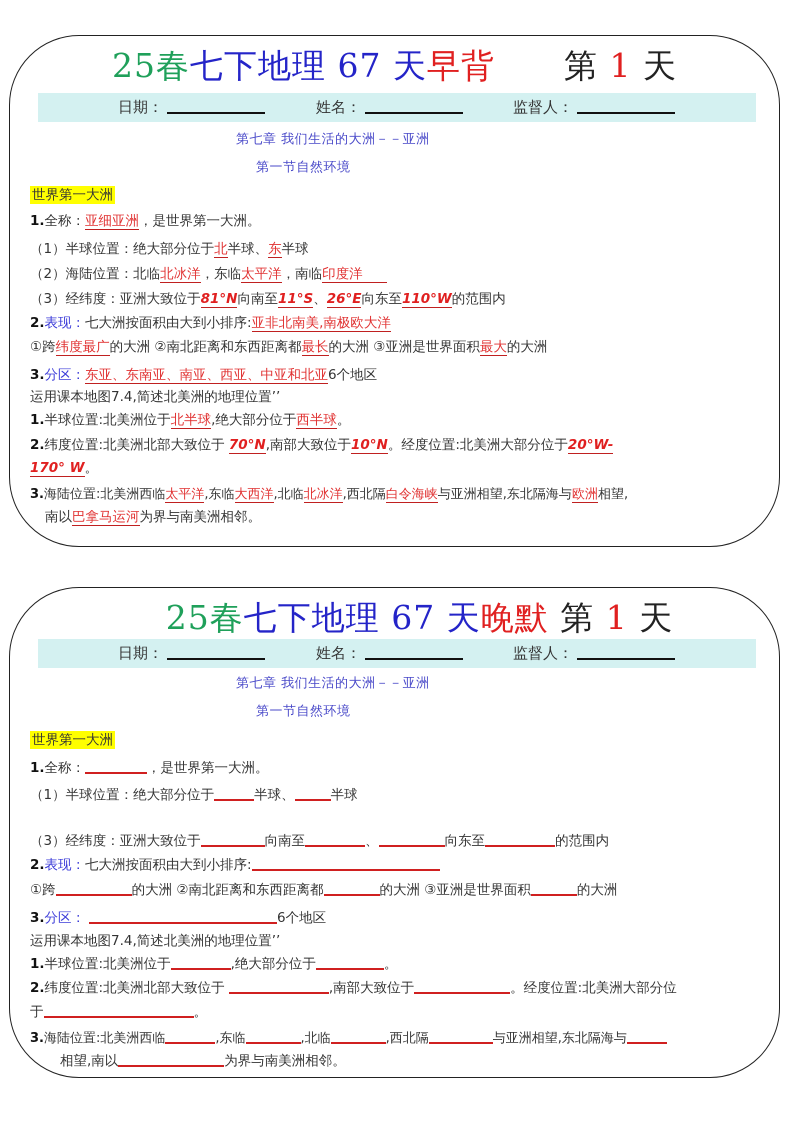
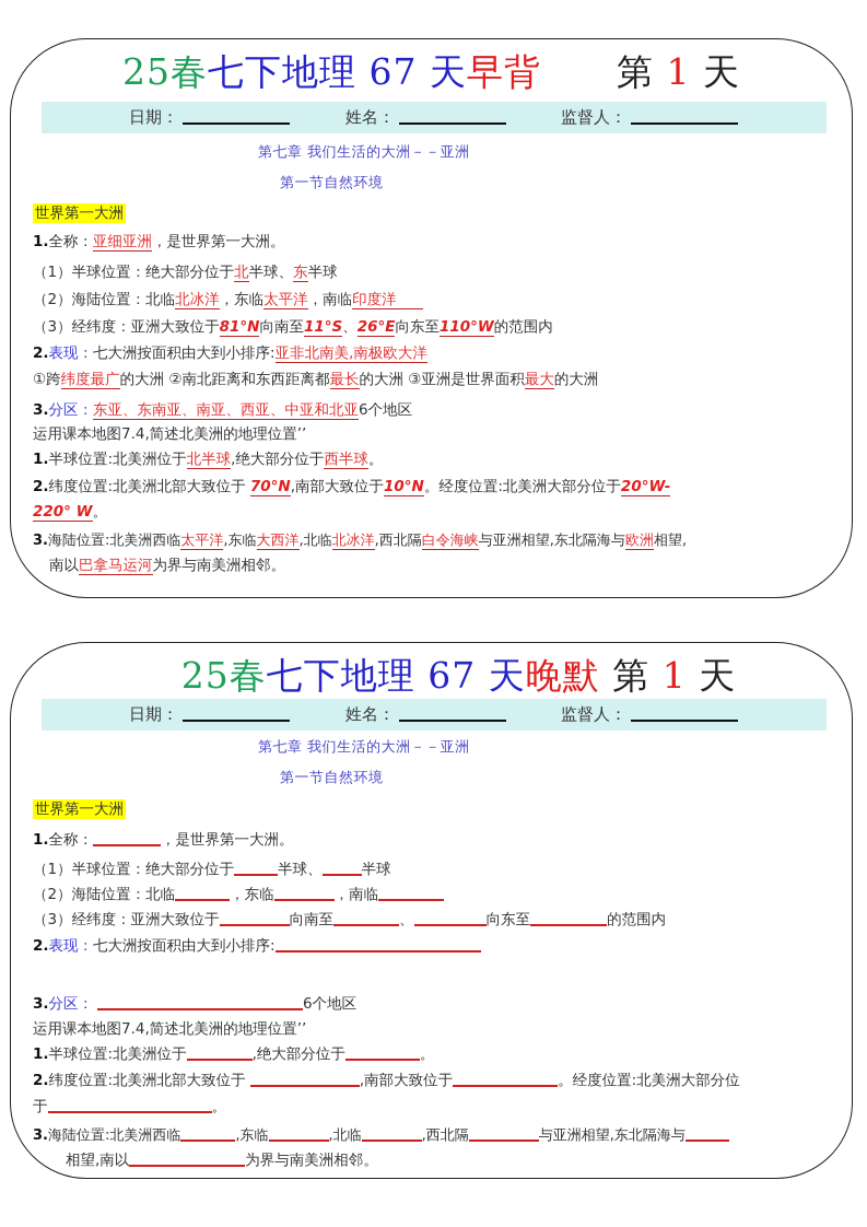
  25春七下地理 67 天早背 第 1 天
  日期：
  姓名：
  监督人：
  第七章 我们生活的大洲－－亚洲
  第一节自然环境
  世界第一大洲
  1.全称：亚细亚洲，是世界第一大洲。
  （1）半球位置：绝大部分位于北半球、东半球
  （2）海陆位置：北临北冰洋，东临太平洋，南临印度洋
  （3）经纬度：亚洲大致位于81°N向南至11°S、26°E向东至110°W的范围内
  2.表现：七大洲按面积由大到小排序:亚非北南美,南极欧大洋
  ①跨纬度最广的大洲 ②南北距离和东西距离都最长的大洲 ③亚洲是世界面积最大的大洲
  3.分区：东亚、东南亚、南亚、西亚、中亚和北亚6个地区
  运用课本地图7.4,简述北美洲的地理位置’’
  1.半球位置:北美洲位于北半球,绝大部分位于西半球。
  2.纬度位置:北美洲北部大致位于 70°N,南部大致位于10°N。经度位置:北美洲大部分位于20°W-
- 170° W。
+ 220° W。
  3.海陆位置:北美洲西临太平洋,东临大西洋,北临北冰洋,西北隔白令海峡与亚洲相望,东北隔海与欧洲相望,
  南以巴拿马运河为界与南美洲相邻。
  25春七下地理 67 天晚默 第 1 天
  日期：
  姓名：
  监督人：
  第七章 我们生活的大洲－－亚洲
  第一节自然环境
  世界第一大洲
  1.全称： ，是世界第一大洲。
  （1）半球位置：绝大部分位于 半球、 半球
+ （2）海陆位置：北临 ，东临 ，南临
  （3）经纬度：亚洲大致位于 向南至 、 向东至 的范围内
  2.表现：七大洲按面积由大到小排序:
- ①跨 的大洲 ②南北距离和东西距离都 的大洲 ③亚洲是世界面积 的大洲
  3.分区： 6个地区
  运用课本地图7.4,简述北美洲的地理位置’’
  1.半球位置:北美洲位于 ,绝大部分位于 。
  2.纬度位置:北美洲北部大致位于 ,南部大致位于 。经度位置:北美洲大部分位
  于 。
  3.海陆位置:北美洲西临 ,东临 ,北临 ,西北隔 与亚洲相望,东北隔海与
  相望,南以 为界与南美洲相邻。
